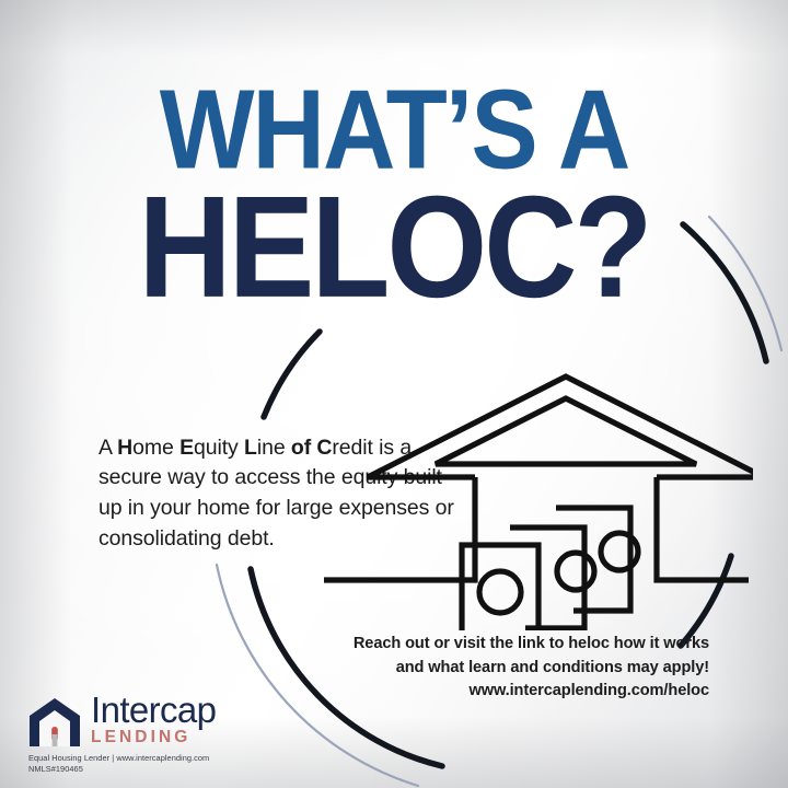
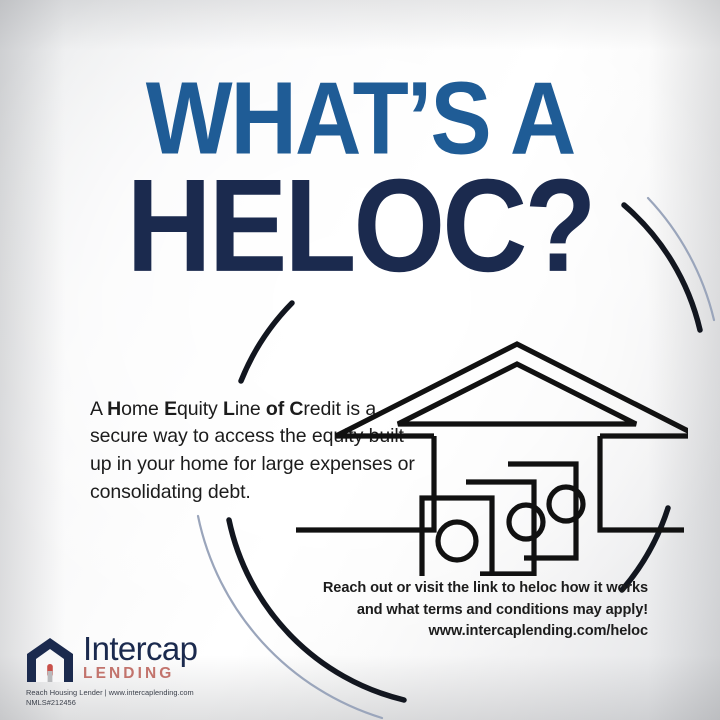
  WHAT’S A
  HELOC?
  A Home Equity Line of Credit is a secure way to access the eq up in your home for large expenses or consolidating debt.
  Reach out or visit the link to heloc how it works
- and what learn and conditions may apply!
+ and what terms and conditions may apply!
  www.intercaplending.com/heloc
  Intercap
  LENDING
- Equal Housing Lender | www.intercaplending.com
+ Reach Housing Lender | www.intercaplending.com
- NMLS#190465
+ NMLS#212456
